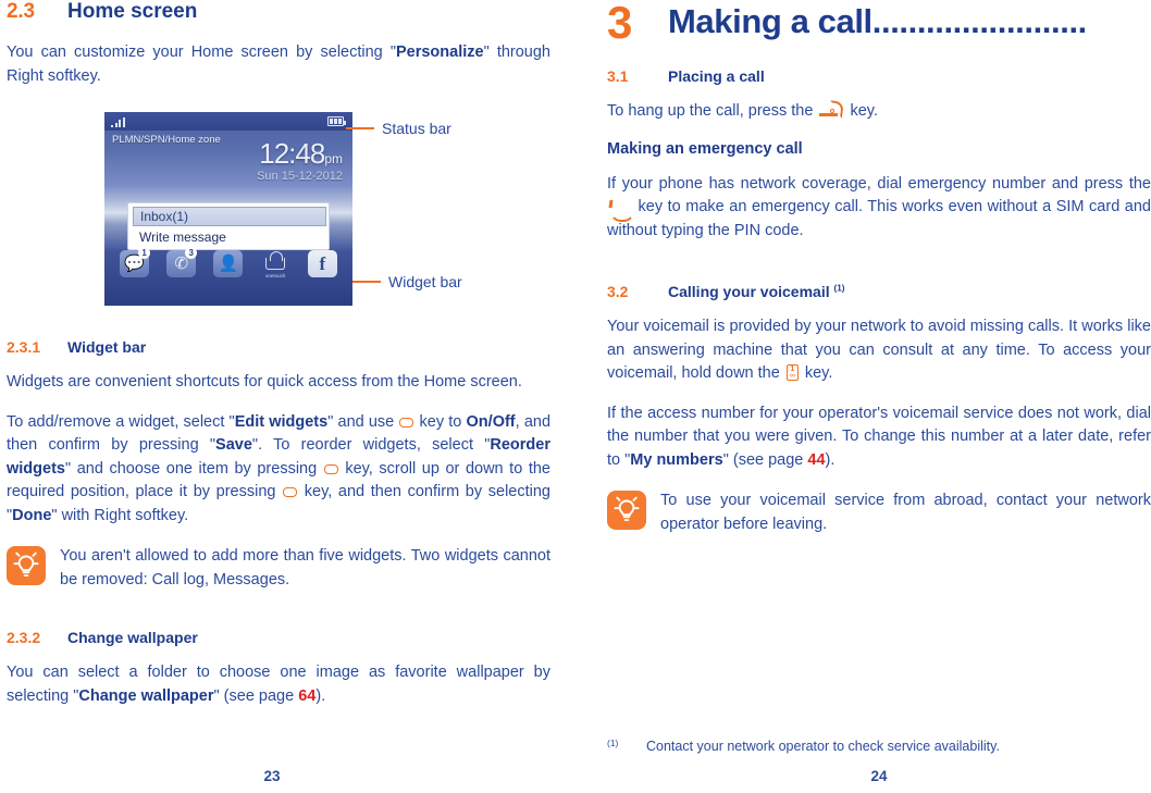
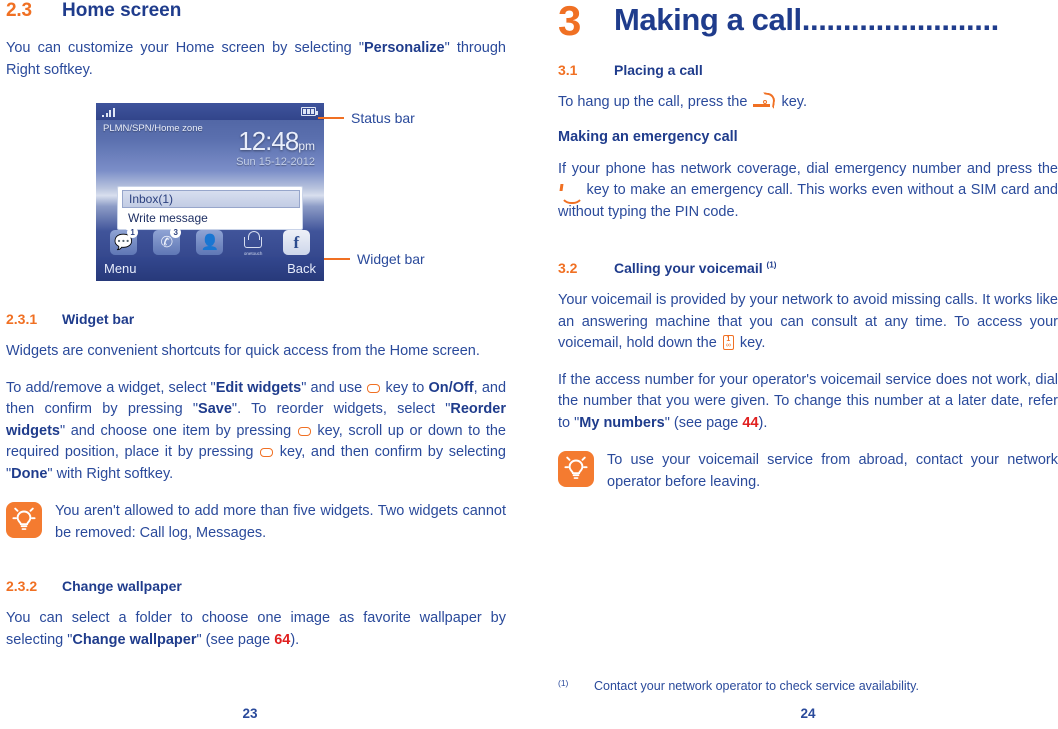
  2.3
  Home screen
  You can customize your Home screen by selecting "Personalize" through Right softkey.
  PLMN/SPN/Home zone
  12:48pm
  Sun 15-12-2012
  Inbox(1)
  Write message
  💬
  1
  ✆
  3
  👤
  f
+ Menu
+ Back
  Status bar
  Widget bar
  2.3.1
  Widget bar
  Widgets are convenient shortcuts for quick access from the Home screen.
  To add/remove a widget, select "Edit widgets" and use key to On/Off, and then confirm by pressing "Save". To reorder widgets, select "Reorder widgets" and choose one item by pressing key, scroll up or down to the required position, place it by pressing key, and then confirm by selecting "Done" with Right softkey.
  You aren't allowed to add more than five widgets. Two widgets cannot be removed: Call log, Messages.
  2.3.2
  Change wallpaper
  You can select a folder to choose one image as favorite wallpaper by selecting "Change wallpaper" (see page 64).
  3
  Making a call........................
  3.1
  Placing a call
  To hang up the call, press the key.
  Making an emergency call
  If your phone has network coverage, dial emergency number and press the key to make an emergency call. This works even without a SIM card and without typing the PIN code.
  3.2
  Calling your voicemail (1)
  Your voicemail is provided by your network to avoid missing calls. It works like an answering machine that you can consult at any time. To access your voicemail, hold down the
  key.
  If the access number for your operator's voicemail service does not work, dial the number that you were given. To change this number at a later date, refer to "My numbers" (see page 44).
  To use your voicemail service from abroad, contact your network operator before leaving.
  (1)
  Contact your network operator to check service availability.
  23
  24
